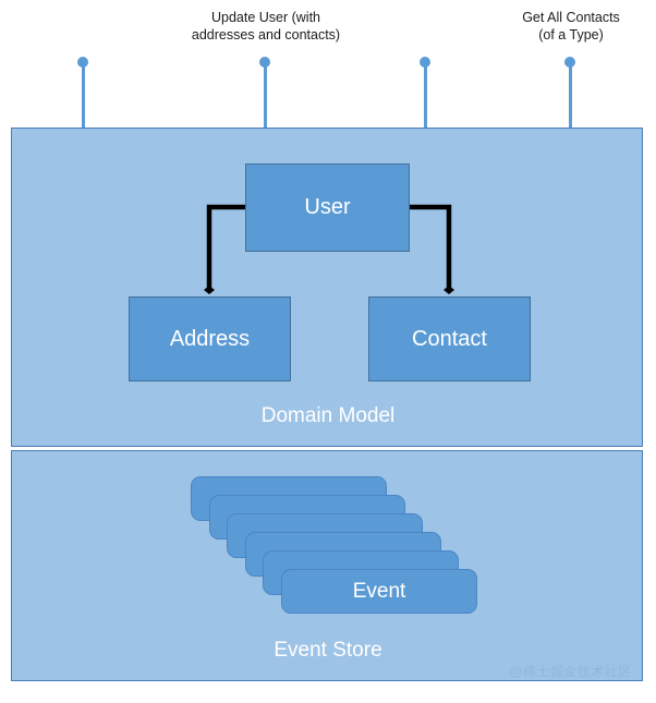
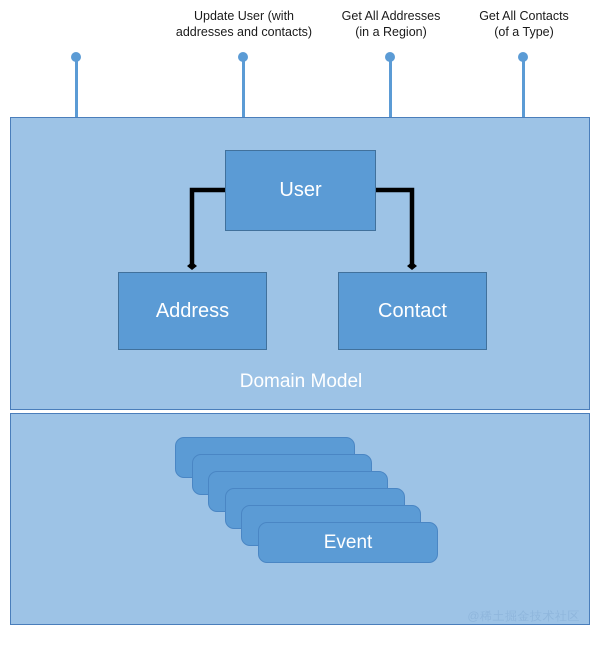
  Update User (with
  addresses and contacts)
+ Get All Addresses
+ (in a Region)
  Get All Contacts
  (of a Type)
  User
  Address
  Contact
  Domain Model
- Event Store
  Event
